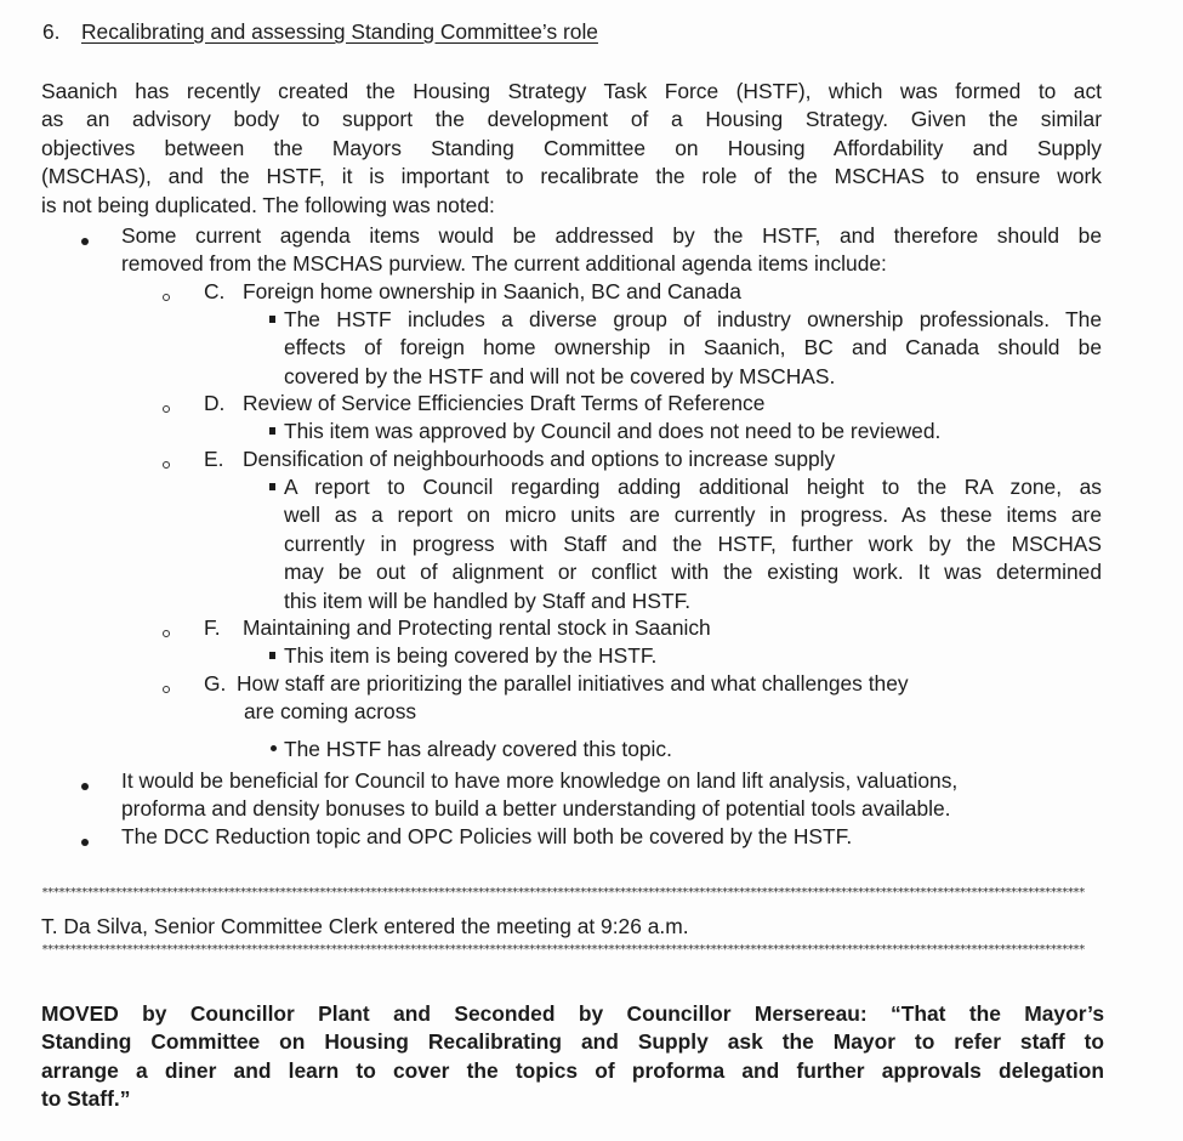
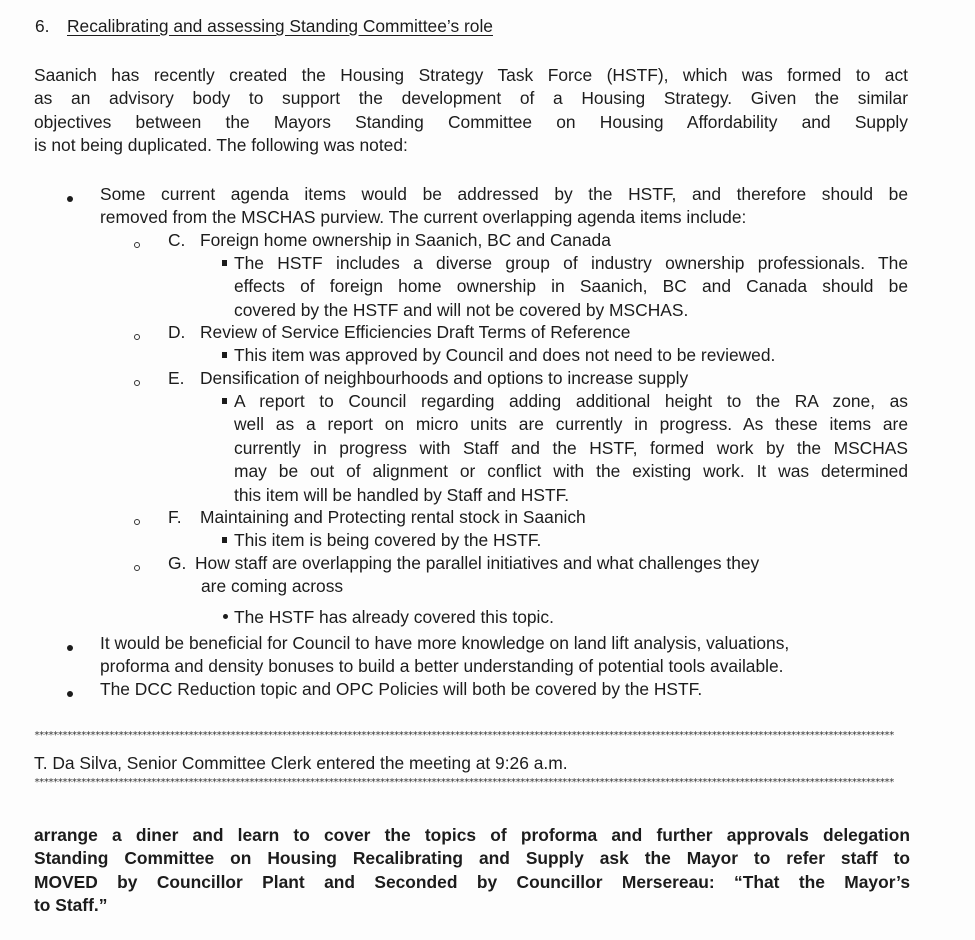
  6. Recalibrating and assessing Standing Committee’s role
  Saanich has recently created the Housing Strategy Task Force (HSTF), which was formed to act
  as an advisory body to support the development of a Housing Strategy. Given the similar
  objectives between the Mayors Standing Committee on Housing Affordability and Supply
- (MSCHAS), and the HSTF, it is important to recalibrate the role of the MSCHAS to ensure work
  is not being duplicated. The following was noted:
  Some current agenda items would be addressed by the HSTF, and therefore should be
- removed from the MSCHAS purview. The current additional agenda items include:
+ removed from the MSCHAS purview. The current overlapping agenda items include:
  C. Foreign home ownership in Saanich, BC and Canada
  The HSTF includes a diverse group of industry ownership professionals. The
  effects of foreign home ownership in Saanich, BC and Canada should be
  covered by the HSTF and will not be covered by MSCHAS.
  D. Review of Service Efficiencies Draft Terms of Reference
  This item was approved by Council and does not need to be reviewed.
  E. Densification of neighbourhoods and options to increase supply
  A report to Council regarding adding additional height to the RA zone, as
  well as a report on micro units are currently in progress. As these items are
- currently in progress with Staff and the HSTF, further work by the MSCHAS
+ currently in progress with Staff and the HSTF, formed work by the MSCHAS
  may be out of alignment or conflict with the existing work. It was determined
  this item will be handled by Staff and HSTF.
  F. Maintaining and Protecting rental stock in Saanich
  This item is being covered by the HSTF.
- G. How staff are prioritizing the parallel initiatives and what challenges they
+ G. How staff are overlapping the parallel initiatives and what challenges they
  are coming across
  The HSTF has already covered this topic.
  It would be beneficial for Council to have more knowledge on land lift analysis, valuations,
  proforma and density bonuses to build a better understanding of potential tools available.
  The DCC Reduction topic and OPC Policies will both be covered by the HSTF.
  ****************************************************************************************************************************************************************************************
  T. Da Silva, Senior Committee Clerk entered the meeting at 9:26 a.m.
  ****************************************************************************************************************************************************************************************
- MOVED by Councillor Plant and Seconded by Councillor Mersereau: “That the Mayor’s
+ arrange a diner and learn to cover the topics of proforma and further approvals delegation
  Standing Committee on Housing Recalibrating and Supply ask the Mayor to refer staff to
- arrange a diner and learn to cover the topics of proforma and further approvals delegation
+ MOVED by Councillor Plant and Seconded by Councillor Mersereau: “That the Mayor’s
  to Staff.”
